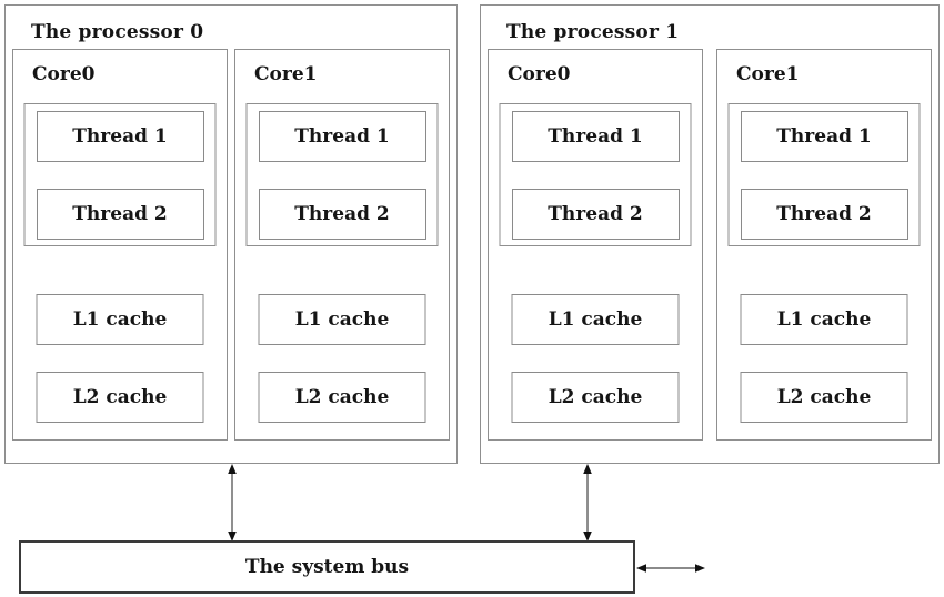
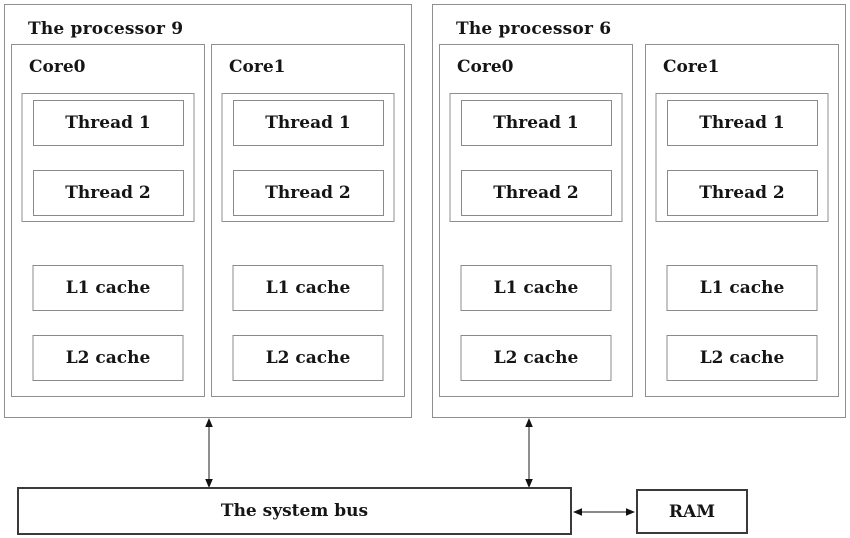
- The processor 0
+ The processor 9
  Core0
  Thread 1
  Thread 2
  L1 cache
  L2 cache
  Core1
  Thread 1
  Thread 2
  L1 cache
  L2 cache
- The processor 1
+ The processor 6
  Core0
  Thread 1
  Thread 2
  L1 cache
  L2 cache
  Core1
  Thread 1
  Thread 2
  L1 cache
  L2 cache
  The system bus
+ RAM
